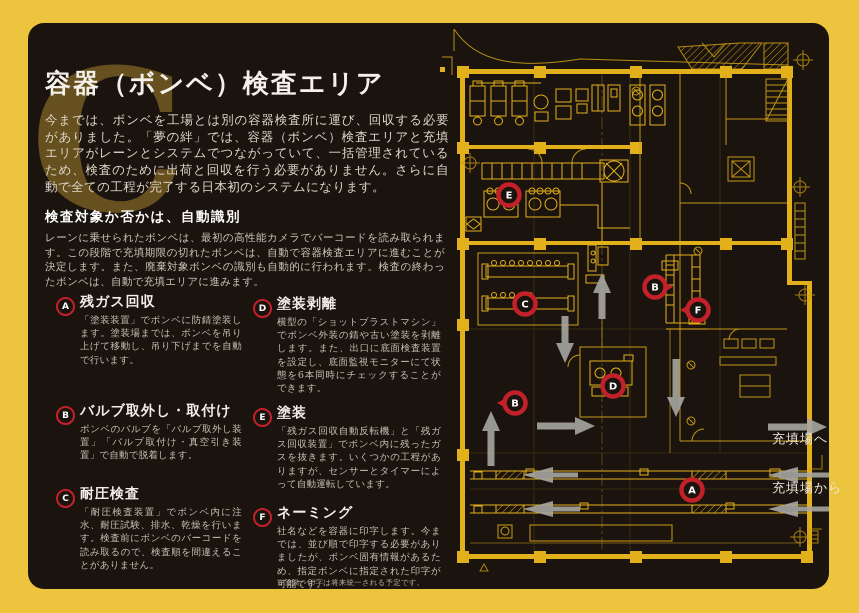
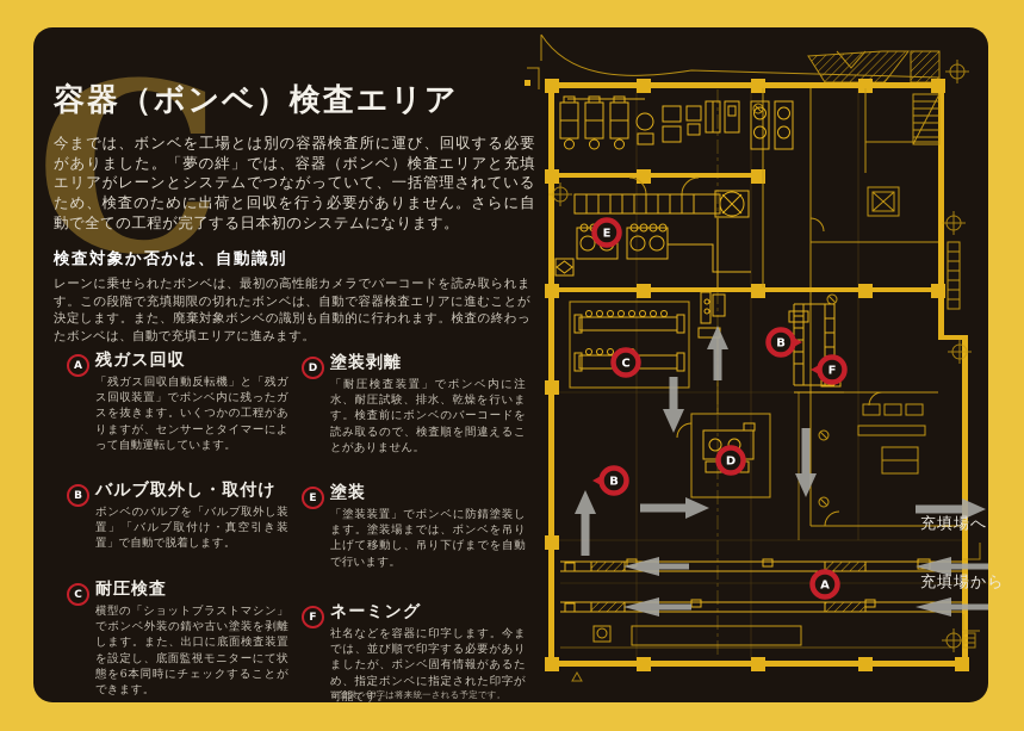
  C
  容器（ボンベ）検査エリア
  今までは、ボンベを工場とは別の容器検査所に運び、回収する必要がありました。「夢の絆」では、容器（ボンベ）検査エリアと充填エリアがレーンとシステムでつながっていて、一括管理されているため、検査のために出荷と回収を行う必要がありません。さらに自動で全ての工程が完了する日本初のシステムになります。
  検査対象か否かは、自動識別
  レーンに乗せられたボンベは、最初の高性能カメラでバーコードを読み取られます。この段階で充填期限の切れたボンベは、自動で容器検査エリアに進むことが決定します。また、廃棄対象ボンベの識別も自動的に行われます。検査の終わったボンベは、自動で充填エリアに進みます。
  A
  残ガス回収
- 「塗装装置」でボンベに防錆塗装します。塗装場までは、ボンベを吊り上げて移動し、吊り下げまでを自動で行います。
+ 「残ガス回収自動反転機」と「残ガス回収装置」でボンベ内に残ったガスを抜きます。いくつかの工程がありますが、センサーとタイマーによって自動運転しています。
  B
  バルブ取外し・取付け
  ボンベのバルブを「バルブ取外し装置」「バルブ取付け・真空引き装置」で自動で脱着します。
  C
  耐圧検査
- 「耐圧検査装置」でボンベ内に注水、耐圧試験、排水、乾燥を行います。検査前にボンベのバーコードを読み取るので、検査順を間違えることがありません。
+ 横型の「ショットブラストマシン」でボンベ外装の錆や古い塗装を剥離します。また、出口に底面検査装置を設定し、底面監視モニターにて状態を6本同時にチェックすることができます。
  D
  塗装剥離
- 横型の「ショットブラストマシン」でボンベ外装の錆や古い塗装を剥離します。また、出口に底面検査装置を設定し、底面監視モニターにて状態を6本同時にチェックすることができます。
+ 「耐圧検査装置」でボンベ内に注水、耐圧試験、排水、乾燥を行います。検査前にボンベのバーコードを読み取るので、検査順を間違えることがありません。
  E
  塗装
- 「残ガス回収自動反転機」と「残ガス回収装置」でボンベ内に残ったガスを抜きます。いくつかの工程がありますが、センサーとタイマーによって自動運転しています。
+ 「塗装装置」でボンベに防錆塗装します。塗装場までは、ボンベを吊り上げて移動し、吊り下げまでを自動で行います。
  F
  ネーミング
  社名などを容器に印字します。今までは、並び順で印字する必要がありましたが、ボンベ固有情報があるため、指定ボンベに指定された印字が可能です。
  ※塗装、印字は将来統一される予定です。
  E
  C
  B
  F
  D
  B
  A
  充填場へ
  充填場から
